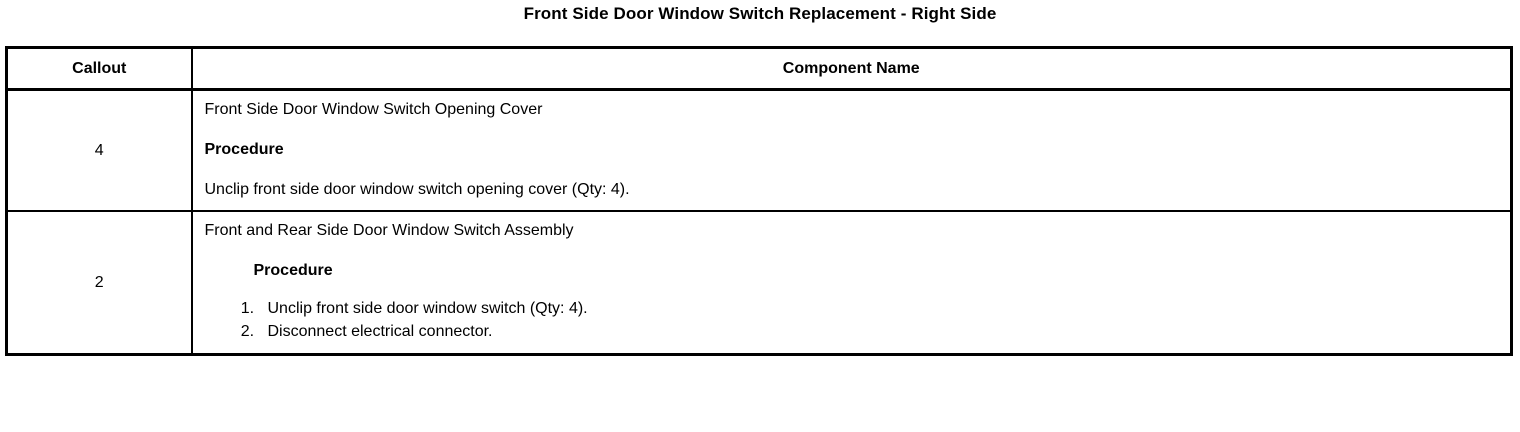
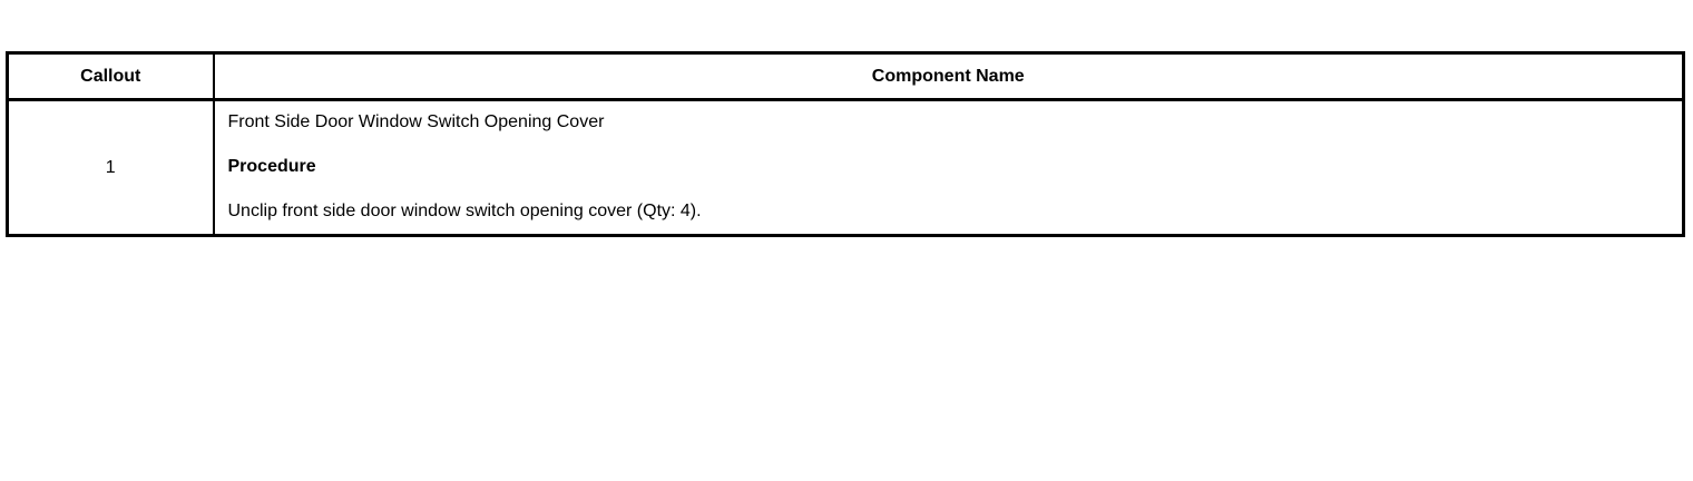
- Front Side Door Window Switch Replacement - Right Side
  Callout	Component Name
- 4	Front Side Door Window Switch Opening Cover Procedure Unclip front side door window switch opening cover (Qty: 4).
+ 1	Front Side Door Window Switch Opening Cover Procedure Unclip front side door window switch opening cover (Qty: 4).
- 2	Front and Rear Side Door Window Switch Assembly Procedure Unclip front side door window switch (Qty: 4). Disconnect electrical connector.
